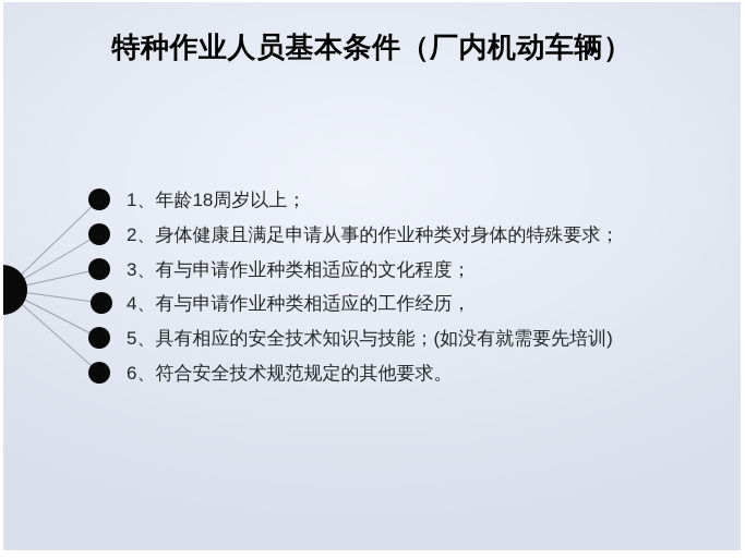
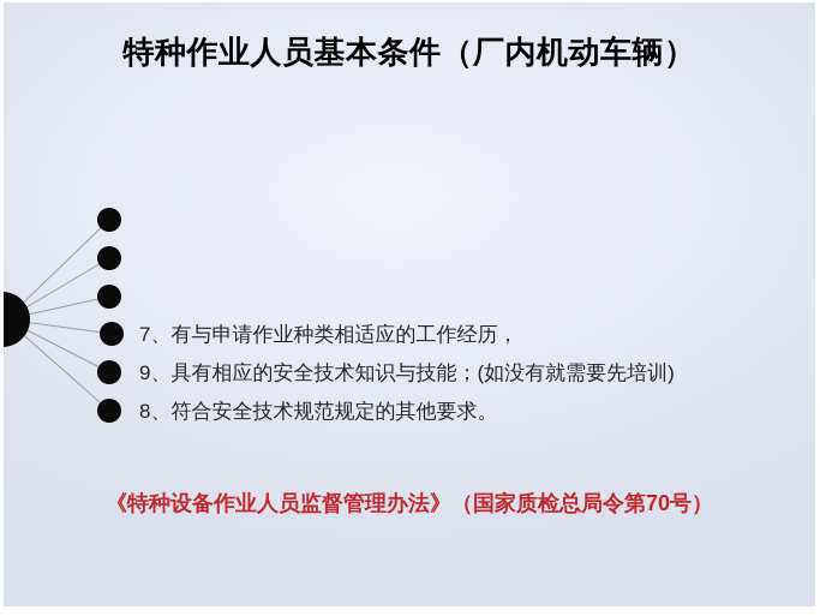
  特种作业人员基本条件（厂内机动车辆）
- 1、年龄18周岁以上；
- 2、身体健康且满足申请从事的作业种类对身体的特殊要求；
- 3、有与申请作业种类相适应的文化程度；
- 4、有与申请作业种类相适应的工作经历，
+ 7、有与申请作业种类相适应的工作经历，
- 5、具有相应的安全技术知识与技能；(如没有就需要先培训)
+ 9、具有相应的安全技术知识与技能；(如没有就需要先培训)
- 6、符合安全技术规范规定的其他要求。
+ 8、符合安全技术规范规定的其他要求。
+ 《特种设备作业人员监督管理办法》（国家质检总局令第70号）
